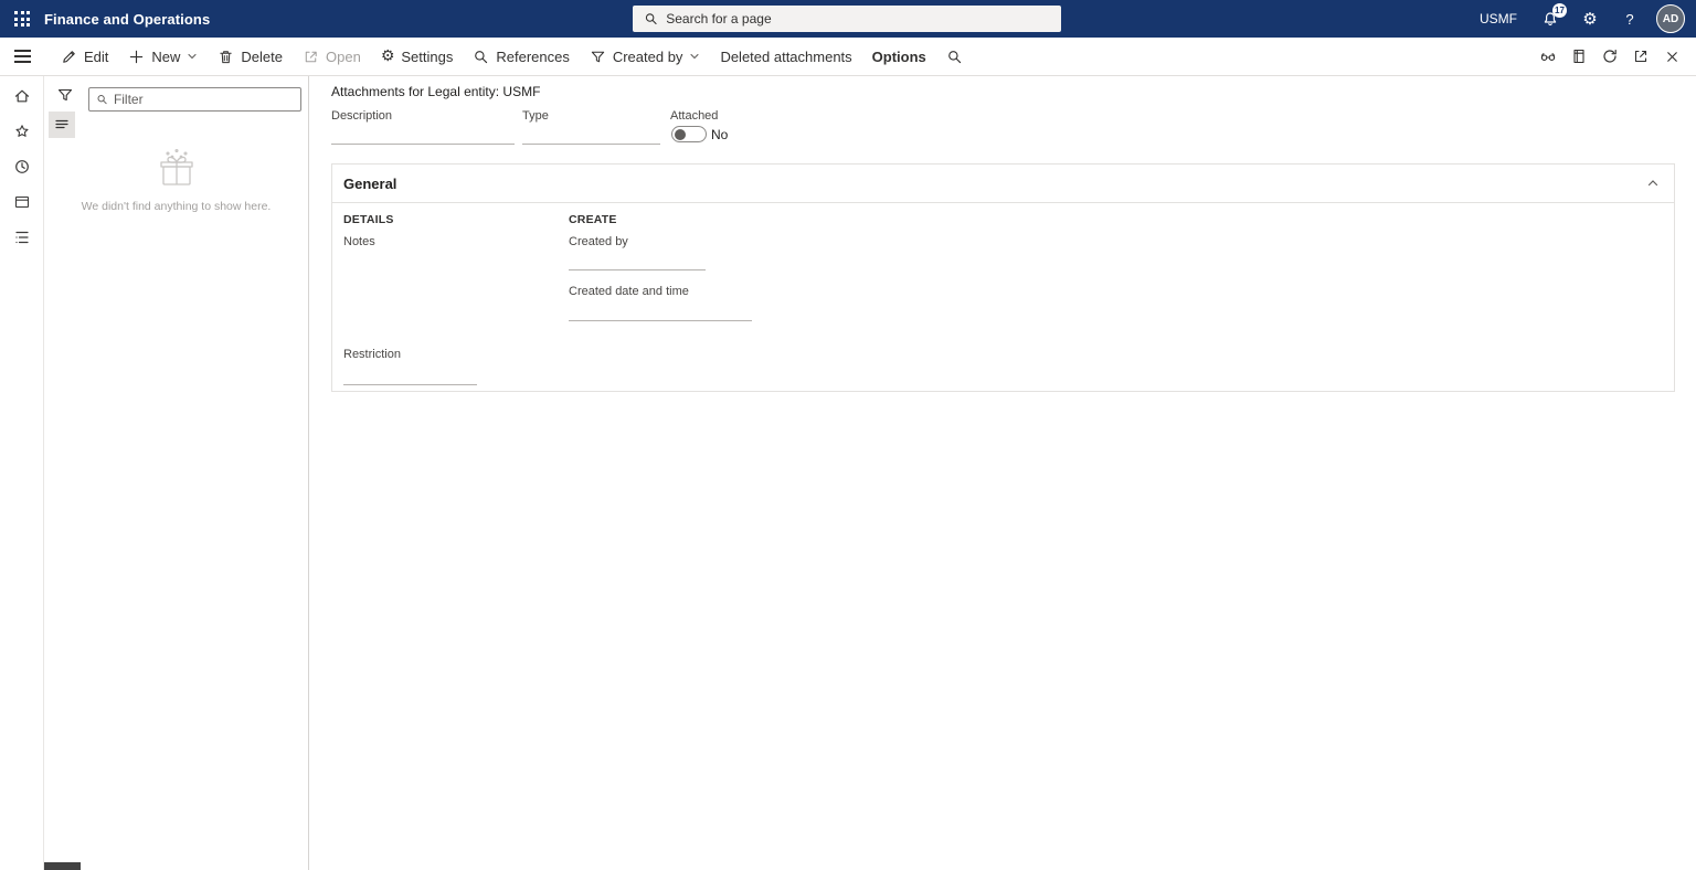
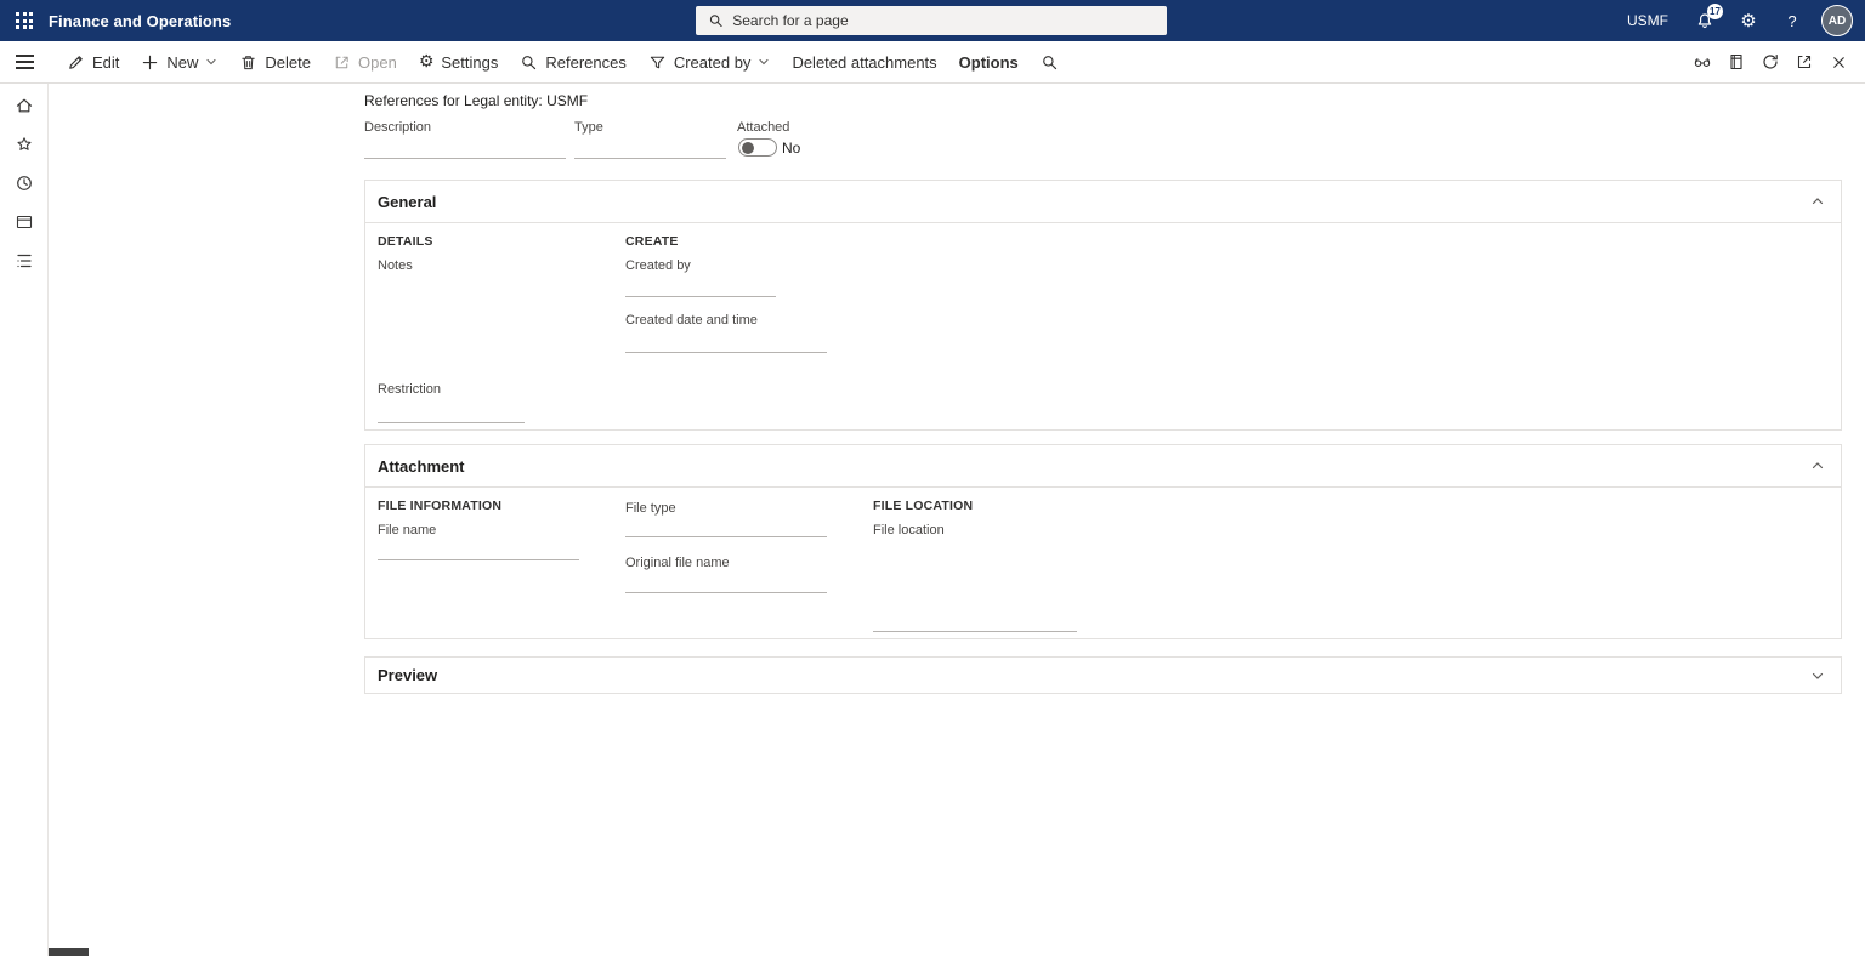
  Finance and Operations
  Search for a page
  USMF
  17
  ⚙
  ?
  AD
  Edit
  New
  Delete
  Open
  ⚙
  Settings
  References
  Created by
  Deleted attachments
  Options
- Filter
- We didn't find anything to show here.
- Attachments for Legal entity: USMF
+ References for Legal entity: USMF
  Description
  Type
  Attached
  No
  General
  DETAILS
  Notes
  Restriction
  CREATE
  Created by
  Created date and time
+ Attachment
+ FILE INFORMATION
+ File name
+ File type
+ Original file name
+ FILE LOCATION
+ File location
+ Preview
